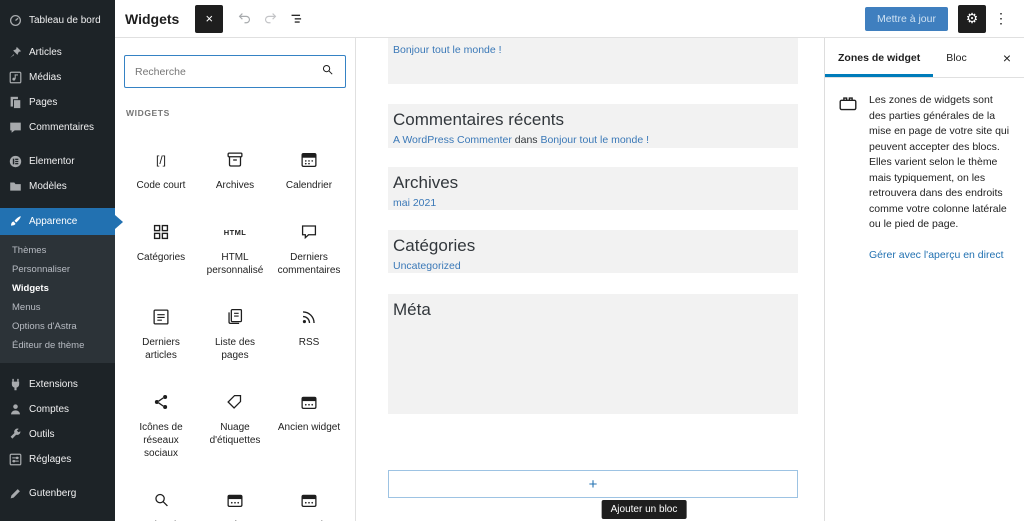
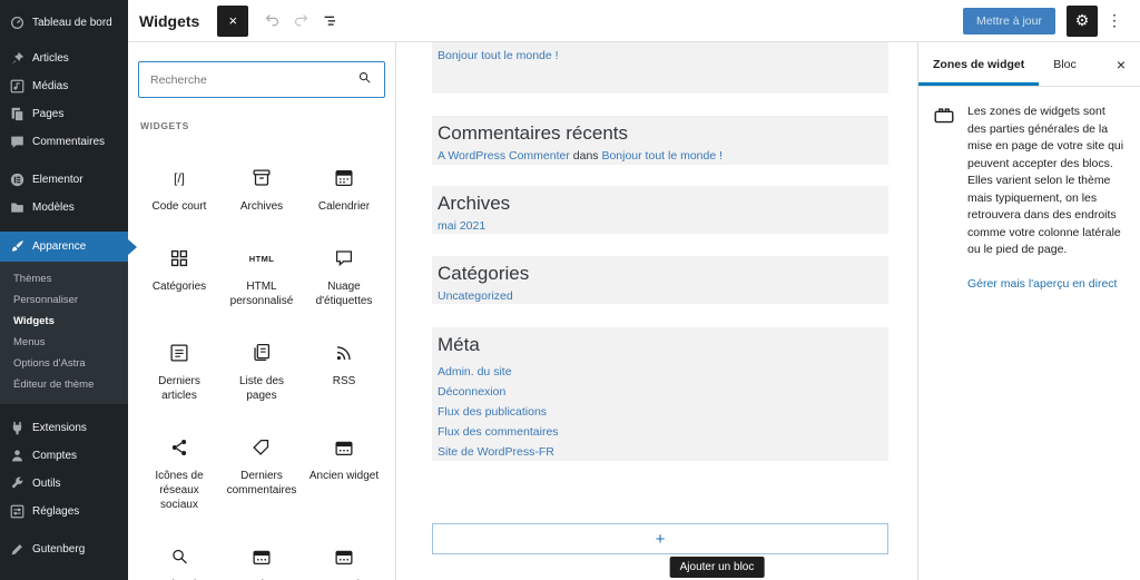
  Tableau de bord
  Articles
  Médias
  Pages
  Commentaires
  Elementor
  Modèles
  Apparence
  Thèmes
  Personnaliser
  Widgets
  Menus
  Options d'Astra
  Éditeur de thème
  Extensions
  Comptes
  Outils
  Réglages
  Gutenberg
  Widgets
  ×
  Mettre à jour
  ⚙
  ⋮
  Recherche
  WIDGETS
  [/]
  Code court
  Archives
  Calendrier
  Catégories
  HTML
  HTML personnalisé
- Derniers commentaires
+ Nuage d'étiquettes
  Derniers articles
  Liste des pages
  RSS
  Icônes de réseaux sociaux
- Nuage d'étiquettes
+ Derniers commentaires
  Ancien widget
  Bonjour tout le monde !
  Commentaires récents
  A WordPress Commenter dans Bonjour tout le monde !
  Archives
  mai 2021
  Catégories
  Uncategorized
  Méta
+ Admin. du site
+ Déconnexion
+ Flux des publications
+ Flux des commentaires
+ Site de WordPress-FR
  +
  Ajouter un bloc
  Zones de widget
  Bloc
  ×
  Les zones de widgets sont des parties générales de la mise en page de votre site qui peuvent accepter des blocs. Elles varient selon le thème mais typiquement, on les retrouvera dans des endroits comme votre colonne latérale ou le pied de page.
- Gérer avec l'aperçu en direct
+ Gérer mais l'aperçu en direct
